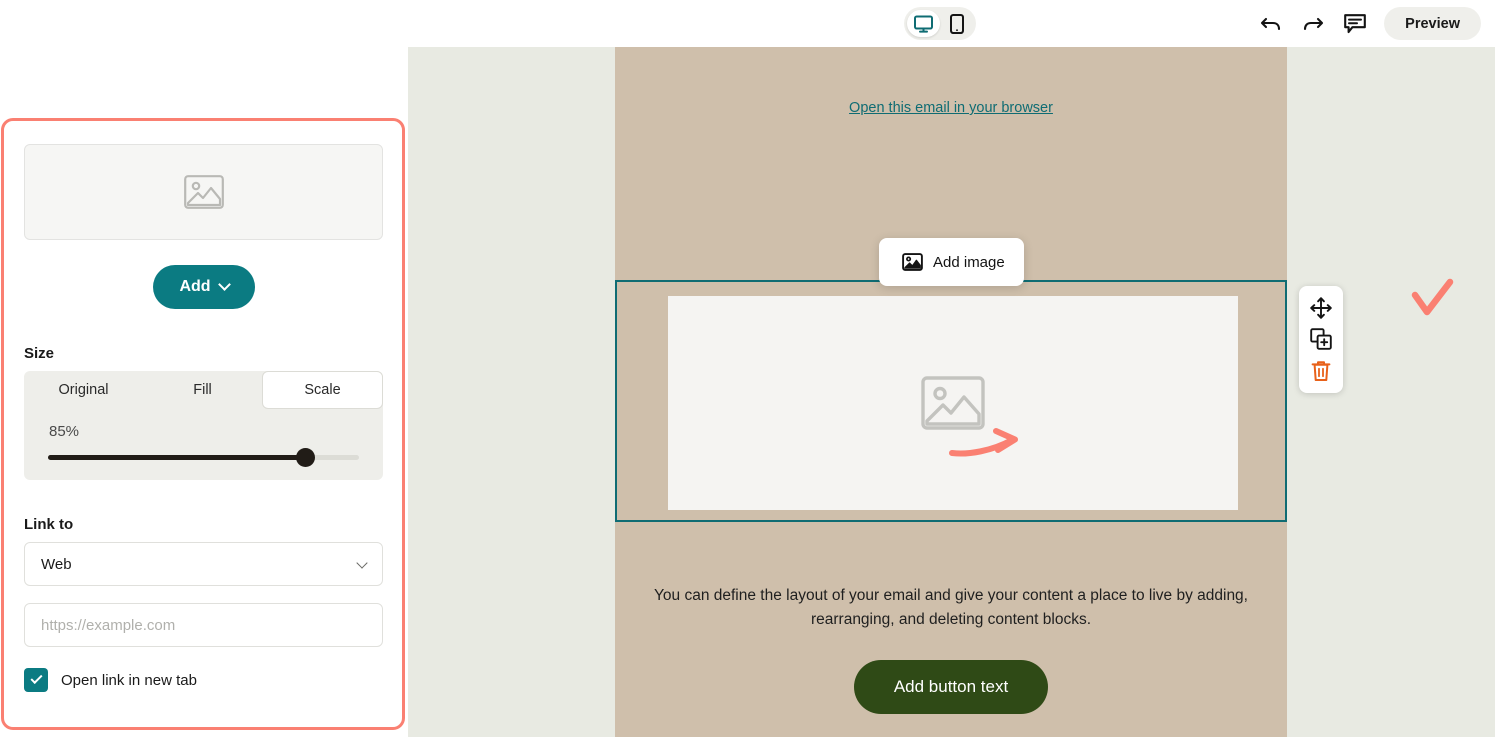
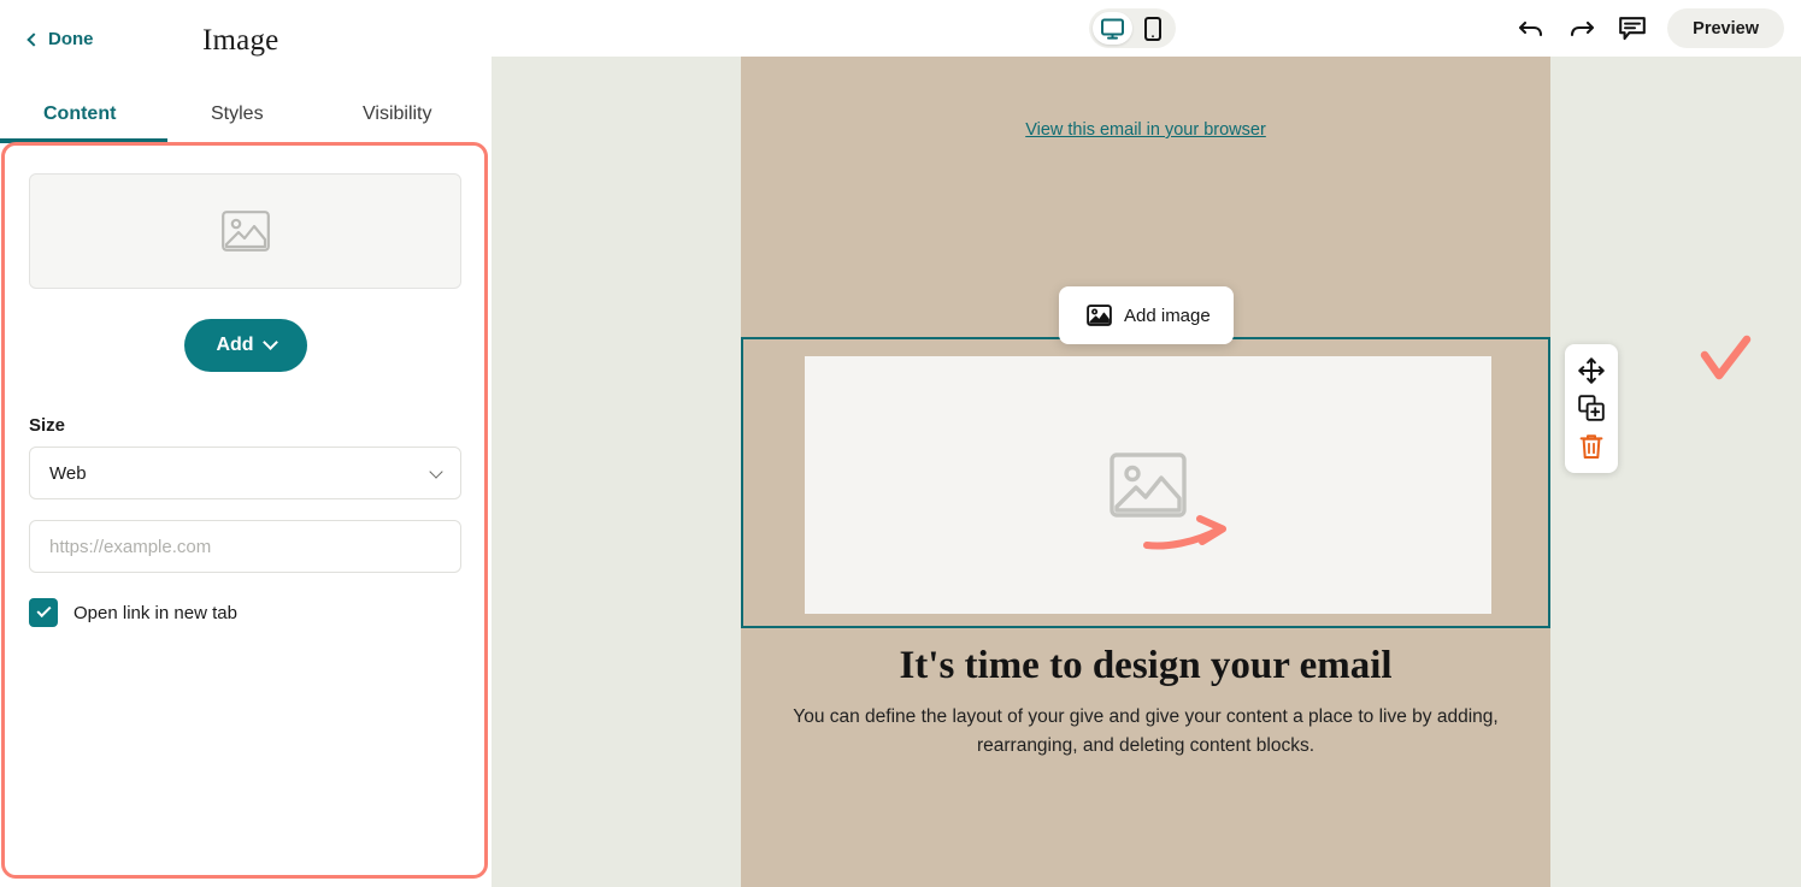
+ Done
+ Image
+ Content
+ Styles
+ Visibility
  Add
  Size
- Original
- Fill
- Scale
- 85%
- Link to
  Web
  https://example.com
  Open link in new tab
  Preview
- Open this email in your browser
+ View this email in your browser
+ It's time to design your email
- You can define the layout of your email and give your content a place to live by adding, rearranging, and deleting content blocks.
+ You can define the layout of your give and give your content a place to live by adding, rearranging, and deleting content blocks.
- Add button text
  Add image
